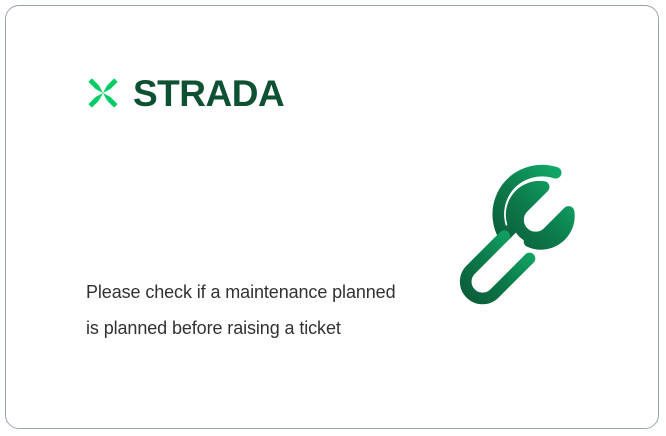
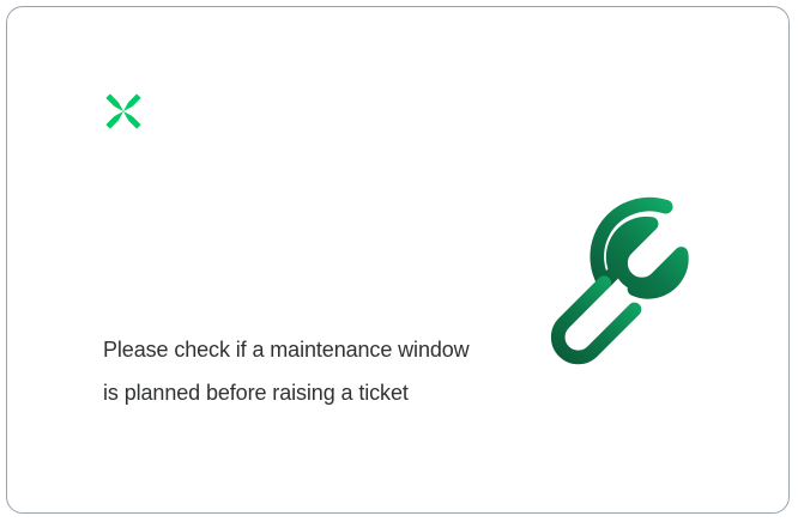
- STRADA
- Please check if a maintenance planned is planned before raising a ticket
+ Please check if a maintenance window is planned before raising a ticket
